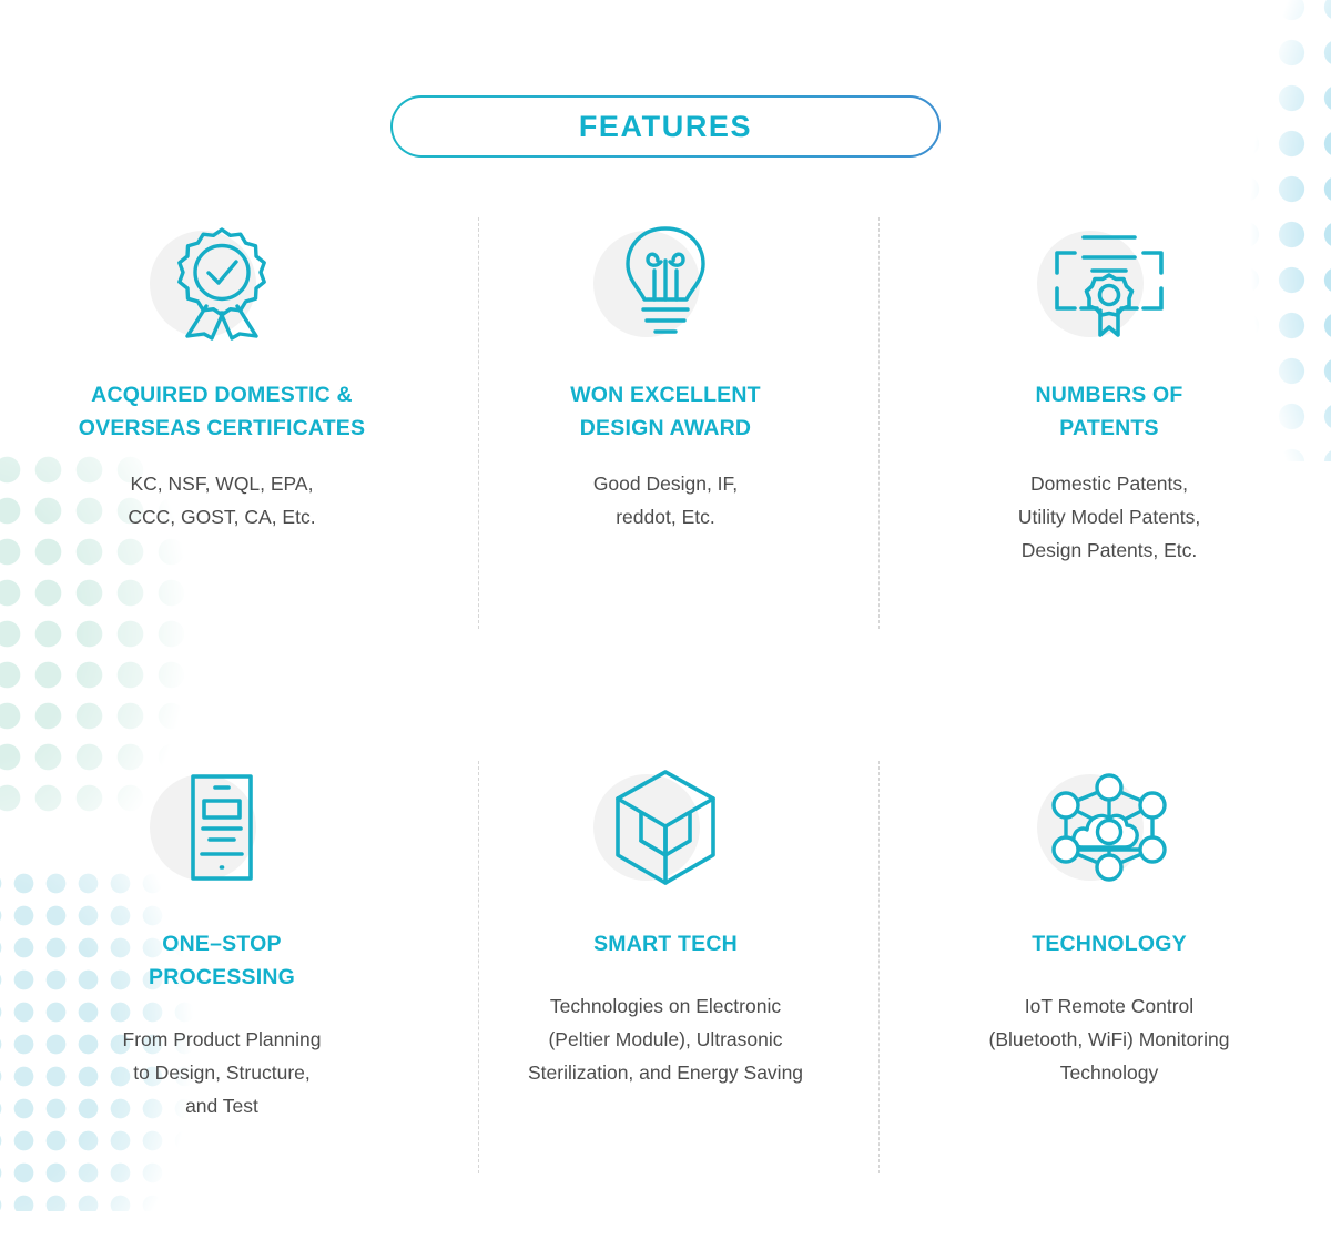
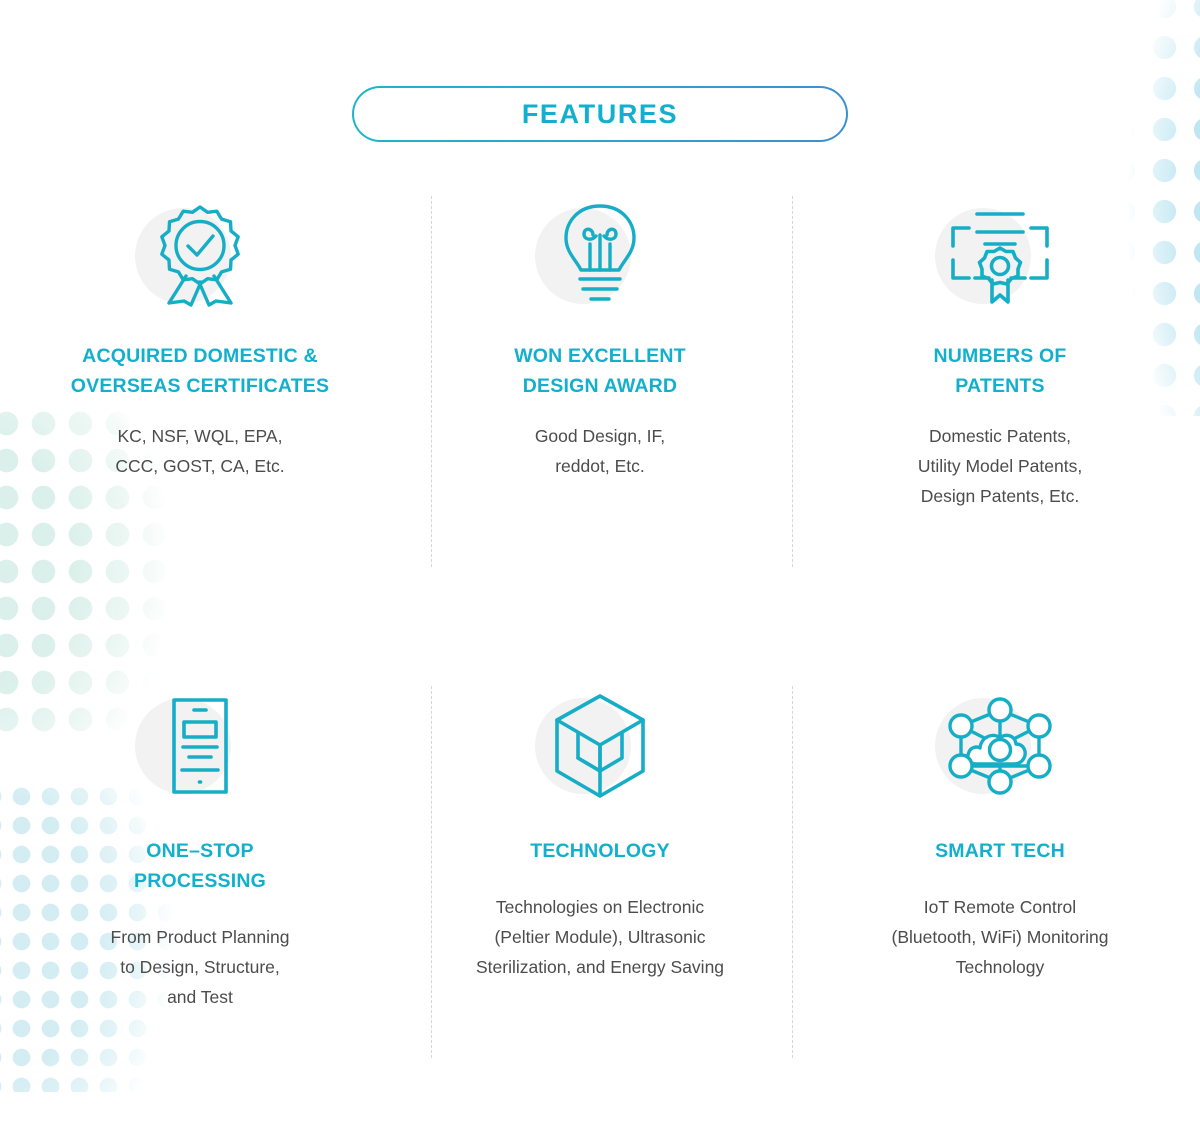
  FEATURES
  ACQUIRED DOMESTIC &
  OVERSEAS CERTIFICATES
  KC, NSF, WQL, EPA,
  CCC, GOST, CA, Etc.
  WON EXCELLENT
  DESIGN AWARD
  Good Design, IF,
  reddot, Etc.
  NUMBERS OF
  PATENTS
  Domestic Patents,
  Utility Model Patents,
  Design Patents, Etc.
  ONE–STOP
  PROCESSING
  From Product Planning
  to Design, Structure,
  and Test
- SMART TECH
+ TECHNOLOGY
  Technologies on Electronic
  (Peltier Module), Ultrasonic
  Sterilization, and Energy Saving
- TECHNOLOGY
+ SMART TECH
  IoT Remote Control
  (Bluetooth, WiFi) Monitoring
  Technology
